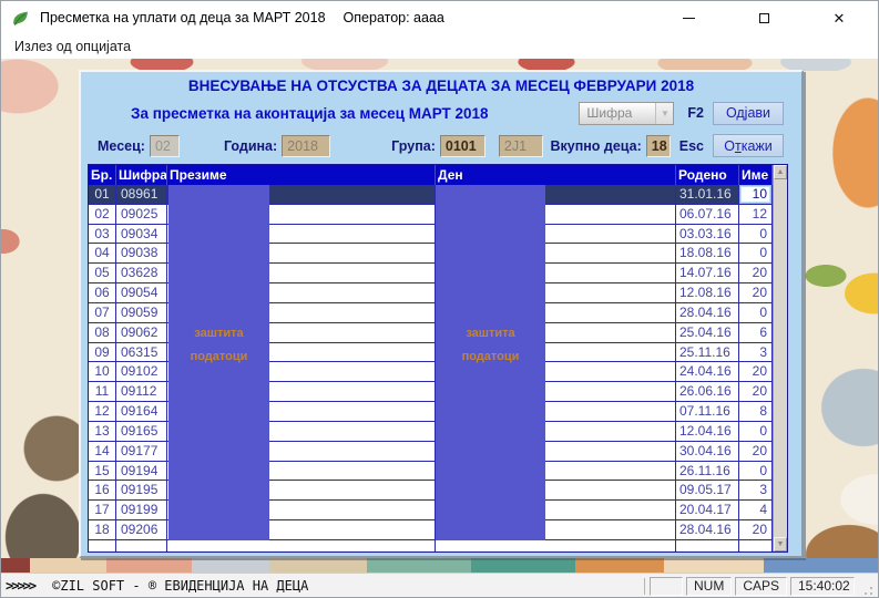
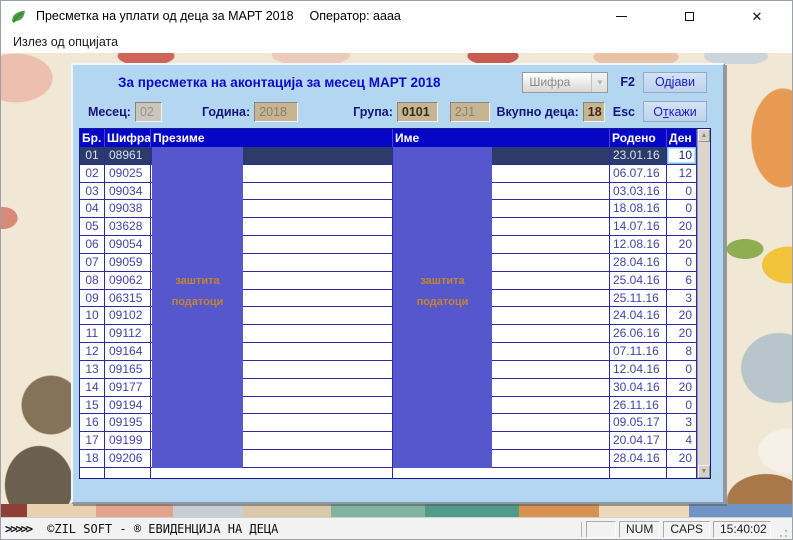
  Пресметка на уплати од деца за МАРТ 2018
  Оператор: аааа
  ✕
  Излез од опцијата
- ВНЕСУВАЊЕ НА ОТСУСТВА ЗА ДЕЦАТА ЗА МЕСЕЦ ФЕВРУАРИ 2018
  За пресметка на аконтација за месец МАРТ 2018
  Шифра
  ▼
  F2
  Одјави
  Месец:
  02
  Година:
  2018
  Група:
  0101
  2Ј1
  Вкупно деца:
  18
  Esc
  Откажи
  Бр.
  Шифра
  Презиме
- Ден
+ Име
  Родено
- Име
+ Ден
  01
  08961
- 31.01.16
+ 23.01.16
  10
  02
  09025
  06.07.16
  12
  03
  09034
  03.03.16
  0
  04
  09038
  18.08.16
  0
  05
  03628
  14.07.16
  20
  06
  09054
  12.08.16
  20
  07
  09059
  28.04.16
  0
  08
  09062
  25.04.16
  6
  09
  06315
  25.11.16
  3
  10
  09102
  24.04.16
  20
  11
  09112
  26.06.16
  20
  12
  09164
  07.11.16
  8
  13
  09165
  12.04.16
  0
  14
  09177
  30.04.16
  20
  15
  09194
  26.11.16
  0
  16
  09195
  09.05.17
  3
  17
  09199
  20.04.17
  4
  18
  09206
  28.04.16
  20
  заштита
  податоци
  заштита
  податоци
  >>>>>
  ©ZIL SOFT - ® ЕВИДЕНЦИЈА НА ДЕЦА
  NUM
  CAPS
  15:40:02
